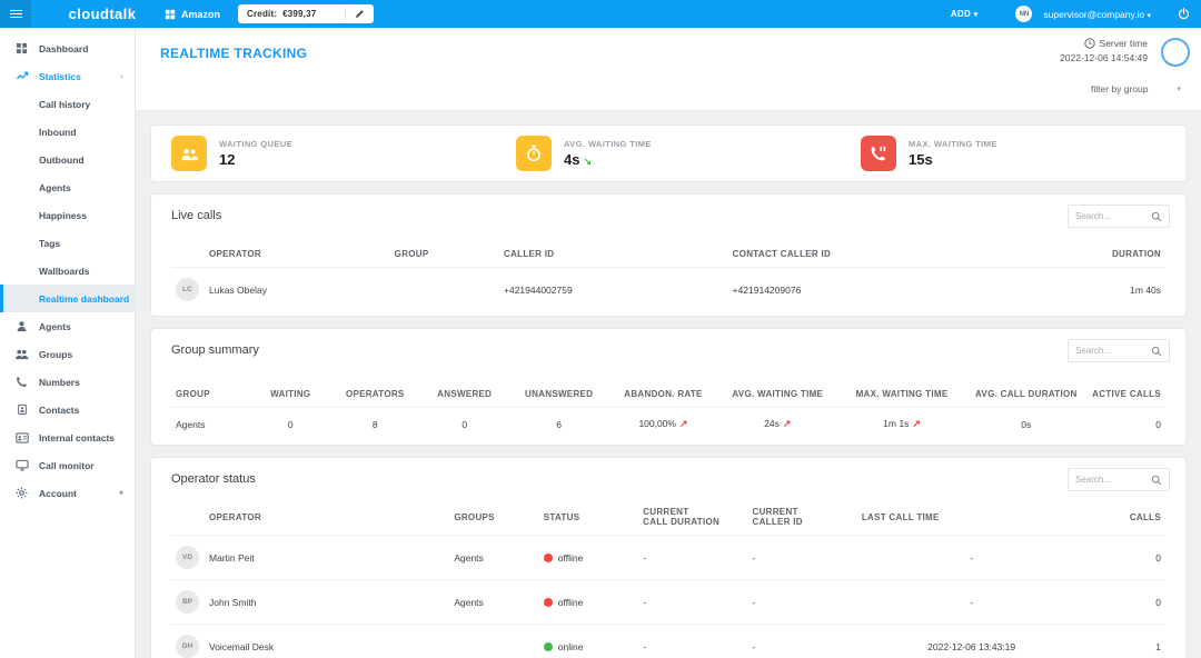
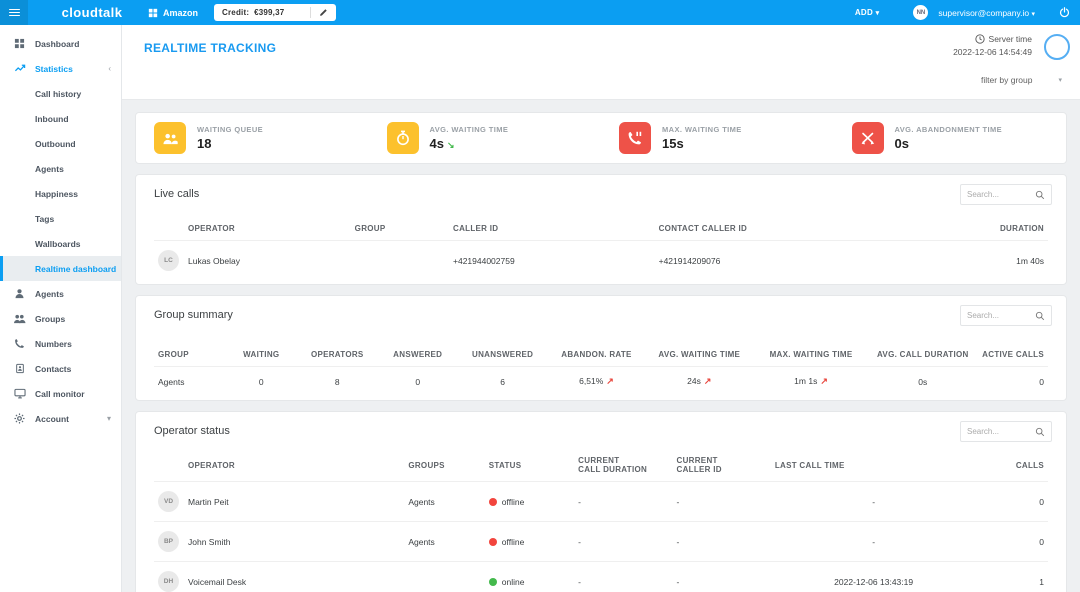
  cloudtalk
  Amazon
  Credit: €399,37
  ADD
  supervisor@company.io
  Dashboard
  Statistics
  ‹
  Call history
  Inbound
  Outbound
  Agents
  Happiness
  Tags
  Wallboards
  Realtime dashboard
  Agents
  Groups
  Numbers
  Contacts
- Internal contacts
  Call monitor
  Account
  ▾
  REALTIME TRACKING
  Server time
  2022-12-06 14:54:49
  filter by group
  WAITING QUEUE
- 12
+ 18
  AVG. WAITING TIME
  4s ↘
  MAX. WAITING TIME
  15s
+ AVG. ABANDONMENT TIME
+ 0s
  Live calls
  Search...
  OPERATOR	GROUP	CALLER ID	CONTACT CALLER ID	DURATION
  Lukas Obelay		+421944002759	+421914209076	1m 40s
  Group summary
  Search...
  GROUP	WAITING	OPERATORS	ANSWERED	UNANSWERED	ABANDON. RATE	AVG. WAITING TIME	MAX. WAITING TIME	AVG. CALL DURATION	ACTIVE CALLS
- Agents	0	8	0	6	100,00% ↗	24s ↗	1m 1s ↗	0s	0
+ Agents	0	8	0	6	6,51% ↗	24s ↗	1m 1s ↗	0s	0
  Operator status
  Search...
  OPERATOR	GROUPS	STATUS	CURRENT CALL DURATION	CURRENT CALLER ID	LAST CALL TIME	CALLS
  Martin Peit	Agents	offline	-	-	-	0
  John Smith	Agents	offline	-	-	-	0
  Voicemail Desk		online	-	-	2022-12-06 13:43:19	1
